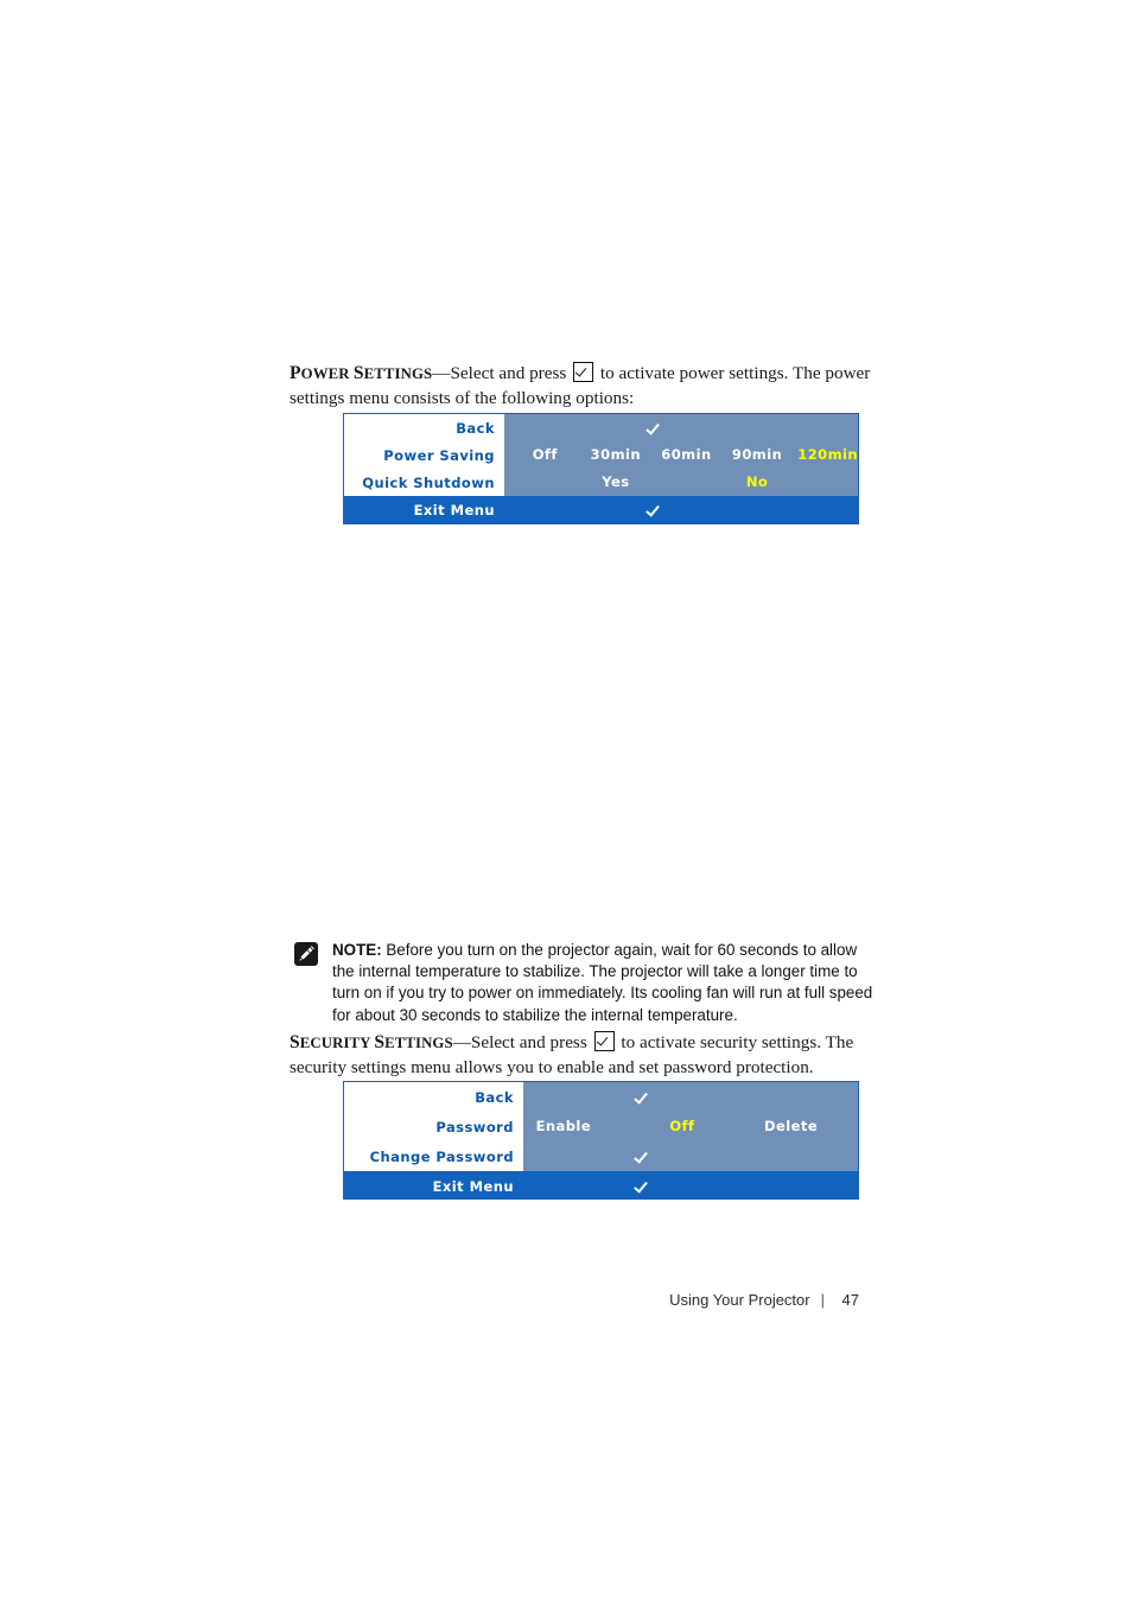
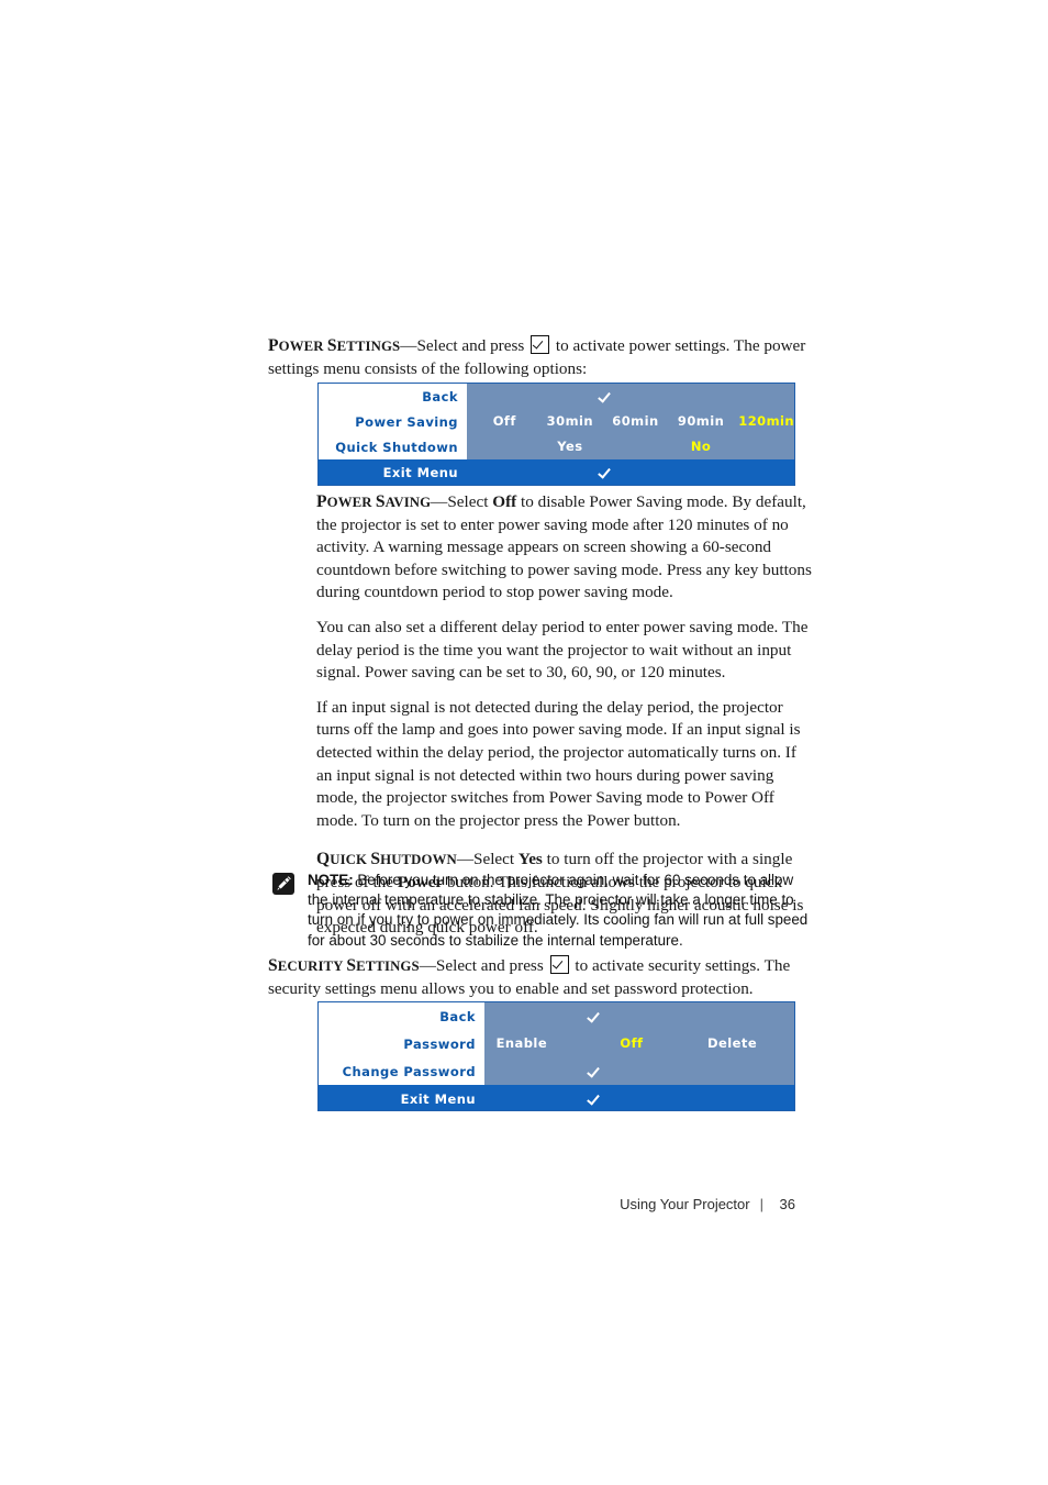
  POWER SETTINGS—Select and press to activate power settings. The power settings menu consists of the following options:
  Back
  Power Saving
  Off
  30min
  60min
  90min
  120min
  Quick Shutdown
  Yes
  No
  Exit Menu
+ POWER SAVING—Select Off to disable Power Saving mode. By default, the projector is set to enter power saving mode after 120 minutes of no activity. A warning message appears on screen showing a 60-second countdown before switching to power saving mode. Press any key buttons during countdown period to stop power saving mode.
+ You can also set a different delay period to enter power saving mode. The delay period is the time you want the projector to wait without an input signal. Power saving can be set to 30, 60, 90, or 120 minutes.
+ If an input signal is not detected during the delay period, the projector turns off the lamp and goes into power saving mode. If an input signal is detected within the delay period, the projector automatically turns on. If an input signal is not detected within two hours during power saving mode, the projector switches from Power Saving mode to Power Off mode. To turn on the projector press the Power button.
+ QUICK SHUTDOWN—Select Yes to turn off the projector with a single press of the Power button. This function allows the projector to quick power off with an accelerated fan speed. Slightly higher acoustic noise is expected during quick power off.
  NOTE: Before you turn on the projector again, wait for 60 seconds to allow the internal temperature to stabilize. The projector will take a longer time to turn on if you try to power on immediately. Its cooling fan will run at full speed for about 30 seconds to stabilize the internal temperature.
  SECURITY SETTINGS—Select and press to activate security settings. The security settings menu allows you to enable and set password protection.
  Back
  Password
  Enable
  Off
  Delete
  Change Password
  Exit Menu
- Using Your Projector | 47
+ Using Your Projector | 36
